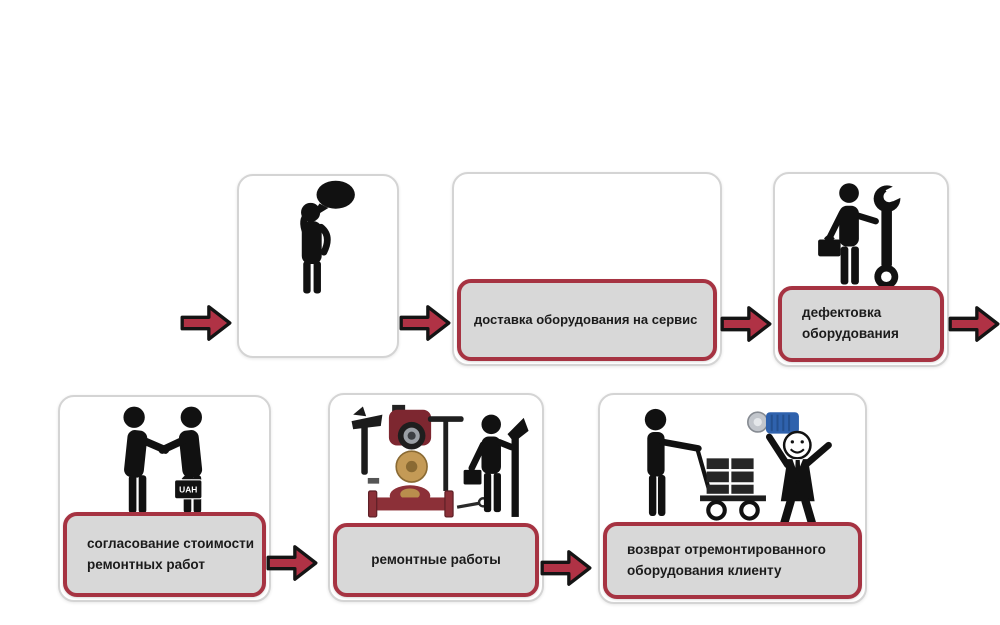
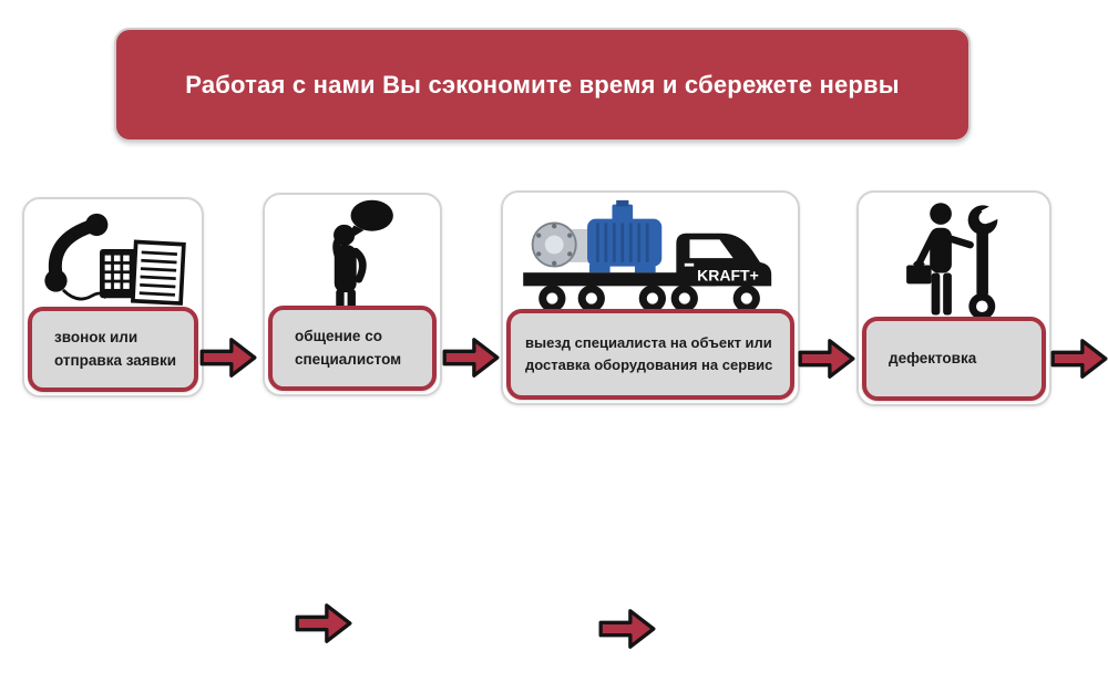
+ Работая с нами Вы сэкономите время и сбережете нервы
+ звонок или
+ отправка заявки
+ общение со
+ специалистом
+ KRAFT+
+ выезд специалиста на объект или
  доставка оборудования на сервис
  дефектовка
- оборудования
- UAH
- согласование стоимости
- ремонтных работ
- ремонтные работы
- возврат отремонтированного
- оборудования клиенту
